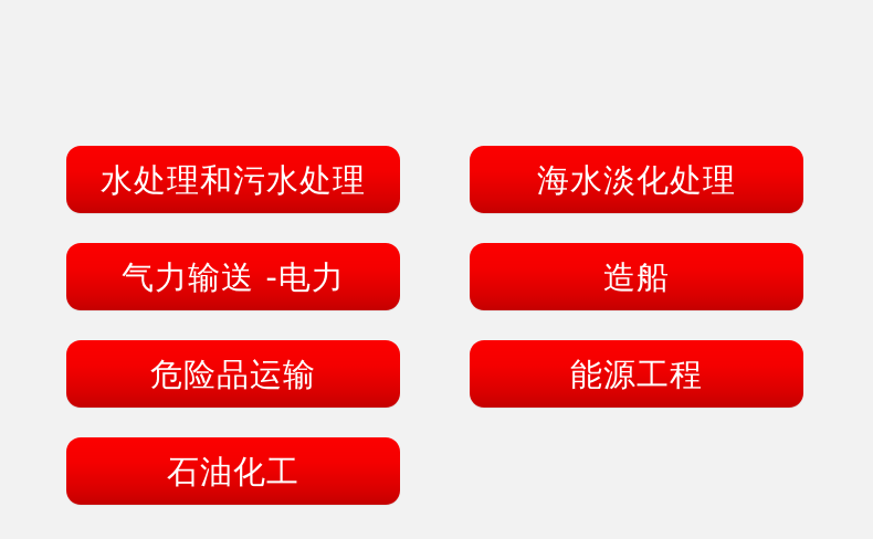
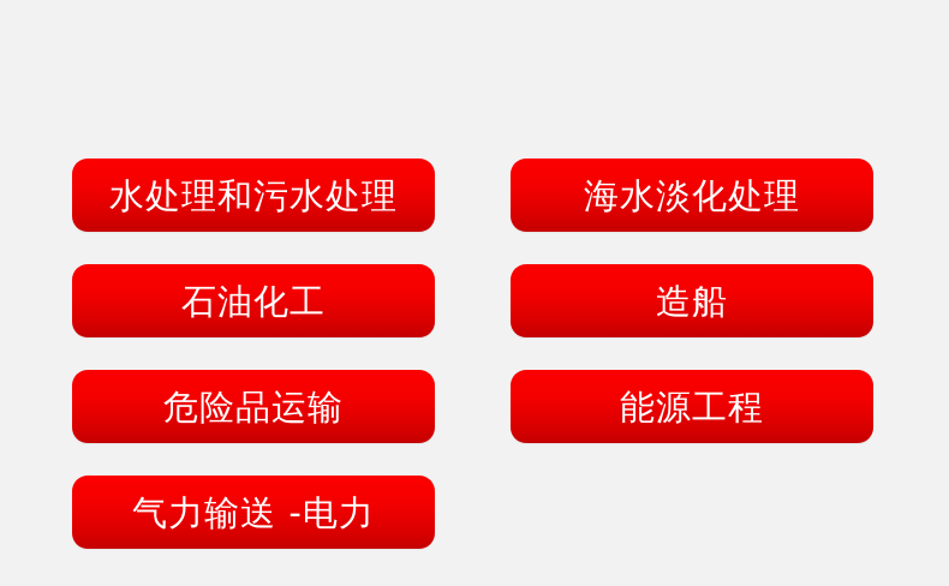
  水处理和污水处理
  海水淡化处理
- 气力输送 -电力
+ 石油化工
  造船
  危险品运输
  能源工程
- 石油化工
+ 气力输送 -电力
